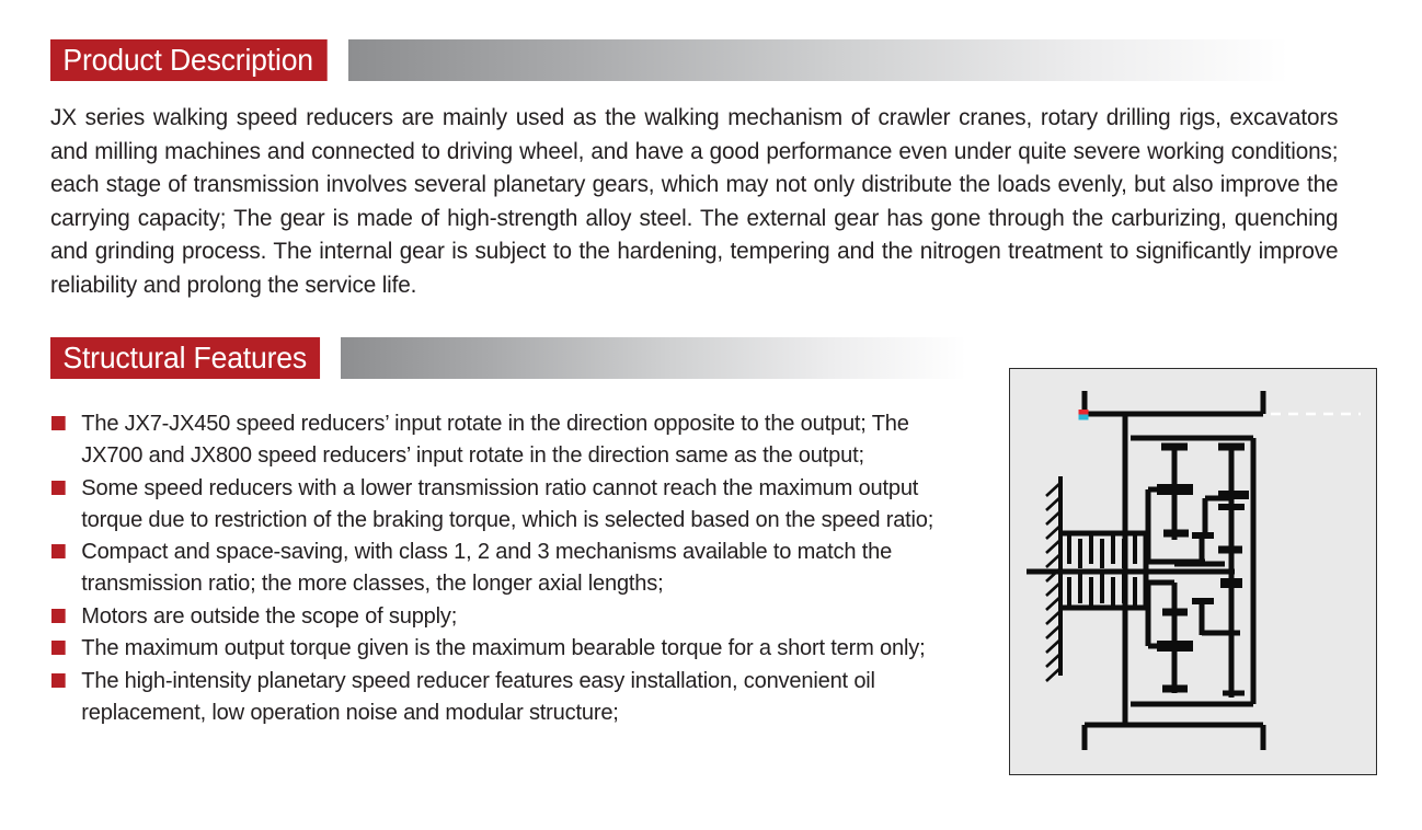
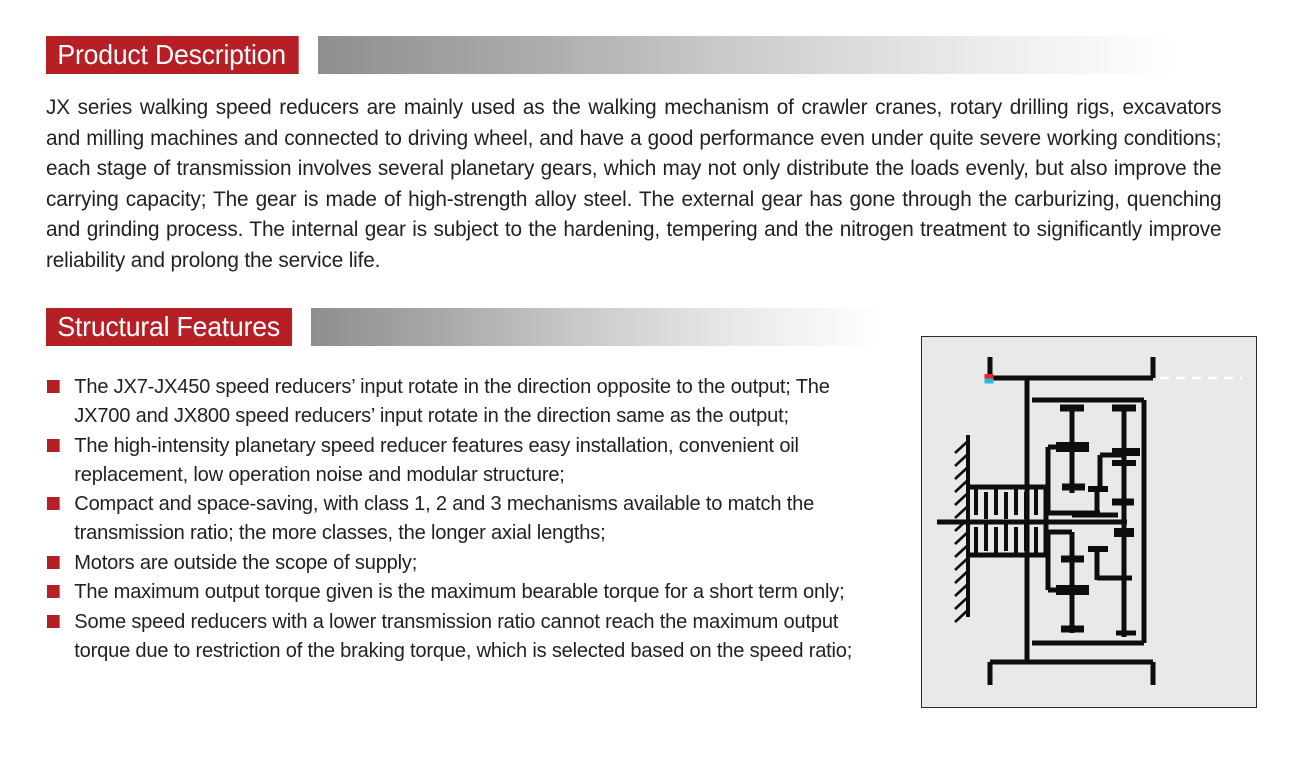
  Product Description
  JX series walking speed reducers are mainly used as the walking mechanism of crawler cranes, rotary drilling rigs, excavators and milling machines and connected to driving wheel, and have a good performance even under quite severe working conditions; each stage of transmission involves several planetary gears, which may not only distribute the loads evenly, but also improve the carrying capacity; The gear is made of high-strength alloy steel. The external gear has gone through the carburizing, quenching and grinding process. The internal gear is subject to the hardening, tempering and the nitrogen treatment to significantly improve reliability and prolong the service life.
  Structural Features
  The JX7-JX450 speed reducers’ input rotate in the direction opposite to the output; The JX700 and JX800 speed reducers’ input rotate in the direction same as the output;
- Some speed reducers with a lower transmission ratio cannot reach the maximum output torque due to restriction of the braking torque, which is selected based on the speed ratio;
+ The high-intensity planetary speed reducer features easy installation, convenient oil replacement, low operation noise and modular structure;
  Compact and space-saving, with class 1, 2 and 3 mechanisms available to match the transmission ratio; the more classes, the longer axial lengths;
  Motors are outside the scope of supply;
  The maximum output torque given is the maximum bearable torque for a short term only;
- The high-intensity planetary speed reducer features easy installation, convenient oil replacement, low operation noise and modular structure;
+ Some speed reducers with a lower transmission ratio cannot reach the maximum output torque due to restriction of the braking torque, which is selected based on the speed ratio;
